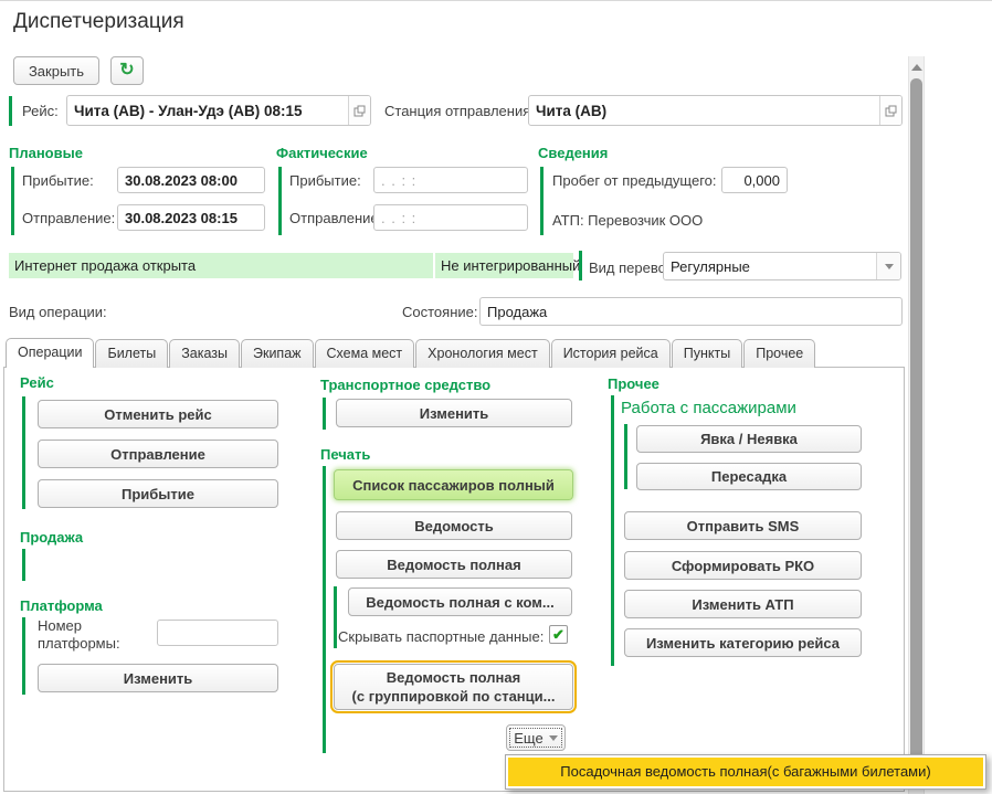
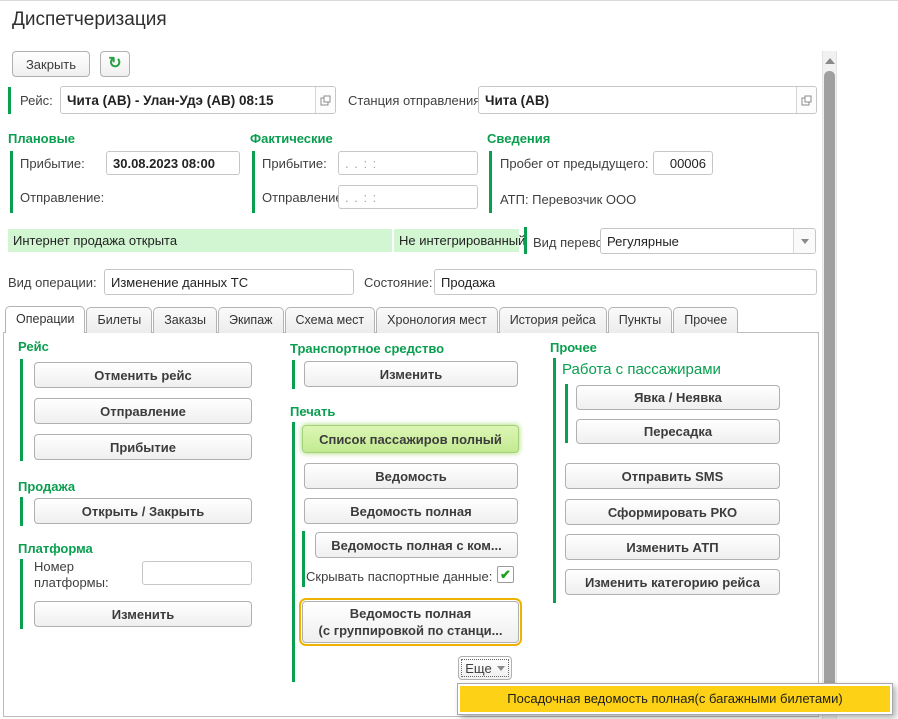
  Диспетчеризация
  Закрыть
  ↻
  Рейс:
  Чита (АВ) - Улан-Удэ (АВ) 08:15
  Станция отправления
  Чита (АВ)
  Плановые
  Прибытие:
  30.08.2023 08:00
  Отправление:
- 30.08.2023 08:15
  Фактические
  Прибытие:
  . . : :
  Отправлени
  . . : :
  Сведения
  Пробег от предыдущего:
- 0,000
+ 00006
  АТП: Перевозчик ООО
  Интернет продажа открыта
  Не интегрированный
  Регулярные
  Вид операции:
+ Изменение данных ТС
  Состояние:
  Продажа
  Операции
  Билеты
  Заказы
  Экипаж
  Схема мест
  Хронология мест
  История рейса
  Пункты
  Прочее
  Рейс
  Отменить рейс
  Отправление
  Прибытие
  Продажа
+ Открыть / Закрыть
  Платформа
  Номер платформы:
  Изменить
  Транспортное средство
  Изменить
  Печать
  Список пассажиров полный
  Ведомость
  Ведомость полная
  Ведомость полная с ком...
  Скрывать паспортные данные:
  ✔
  Ведомость полная
  (с группировкой по станци...
  Еще
  Прочее
  Работа с пассажирами
  Явка / Неявка
  Пересадка
  Отправить SMS
  Сформировать РКО
  Изменить АТП
  Изменить категорию рейса
  Посадочная ведомость полная(с багажными билетами)
